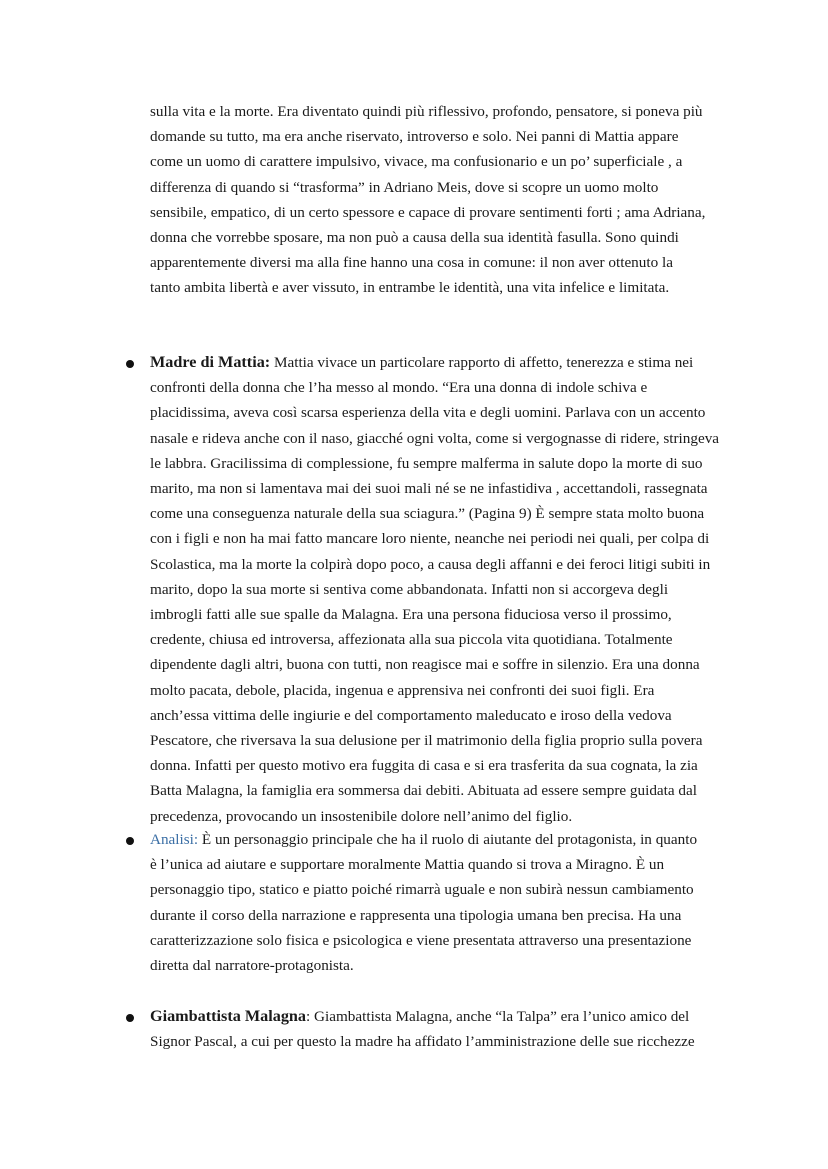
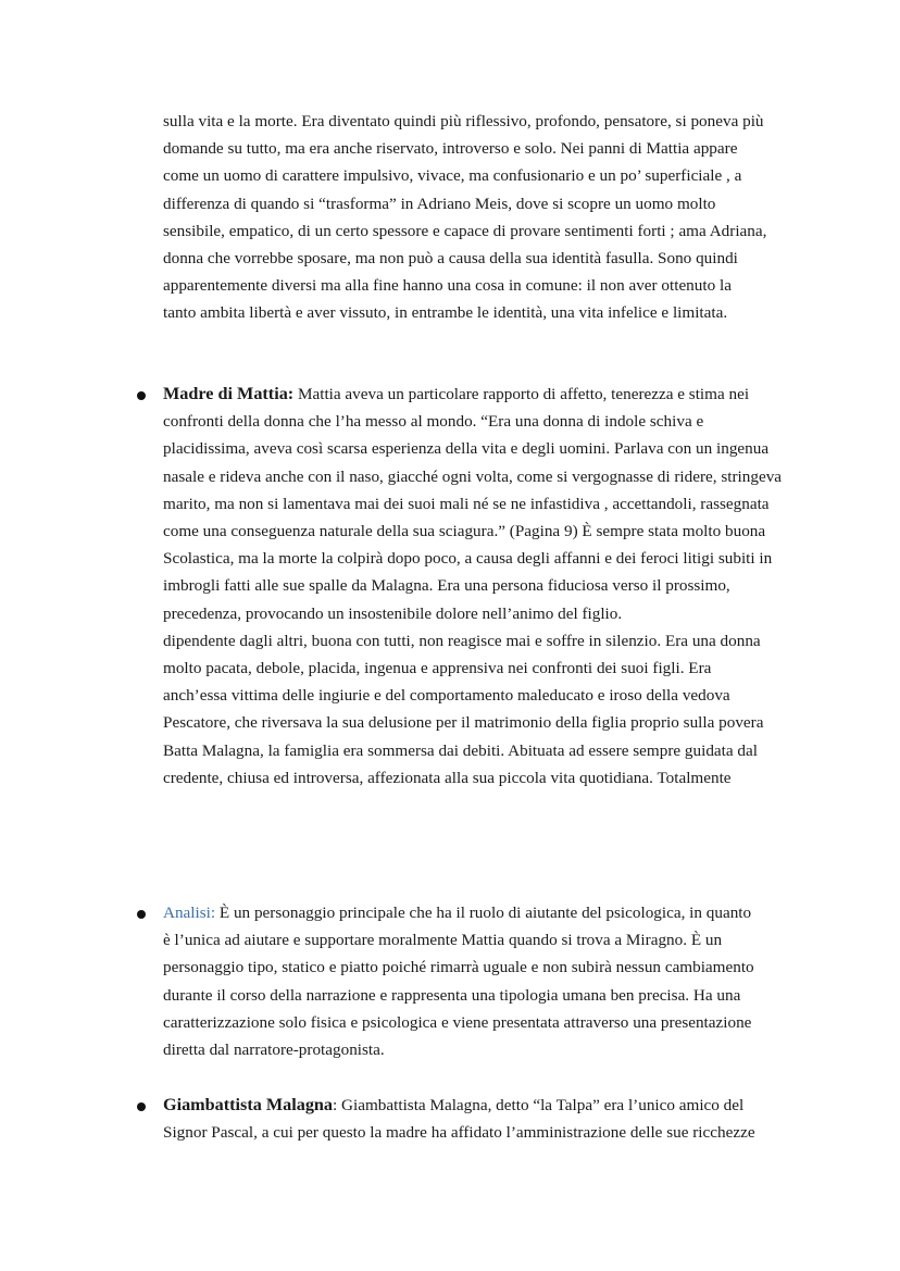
  sulla vita e la morte. Era diventato quindi più riflessivo, profondo, pensatore, si poneva più
  domande su tutto, ma era anche riservato, introverso e solo. Nei panni di Mattia appare
  come un uomo di carattere impulsivo, vivace, ma confusionario e un po’ superficiale , a
  differenza di quando si “trasforma” in Adriano Meis, dove si scopre un uomo molto
  sensibile, empatico, di un certo spessore e capace di provare sentimenti forti ; ama Adriana,
  donna che vorrebbe sposare, ma non può a causa della sua identità fasulla. Sono quindi
  apparentemente diversi ma alla fine hanno una cosa in comune: il non aver ottenuto la
  tanto ambita libertà e aver vissuto, in entrambe le identità, una vita infelice e limitata.
- Madre di Mattia: Mattia vivace un particolare rapporto di affetto, tenerezza e stima nei
+ Madre di Mattia: Mattia aveva un particolare rapporto di affetto, tenerezza e stima nei
  confronti della donna che l’ha messo al mondo. “Era una donna di indole schiva e
- placidissima, aveva così scarsa esperienza della vita e degli uomini. Parlava con un accento
+ placidissima, aveva così scarsa esperienza della vita e degli uomini. Parlava con un ingenua
  nasale e rideva anche con il naso, giacché ogni volta, come si vergognasse di ridere, stringeva
- le labbra. Gracilissima di complessione, fu sempre malferma in salute dopo la morte di suo
  marito, ma non si lamentava mai dei suoi mali né se ne infastidiva , accettandoli, rassegnata
  come una conseguenza naturale della sua sciagura.” (Pagina 9) È sempre stata molto buona
- con i figli e non ha mai fatto mancare loro niente, neanche nei periodi nei quali, per colpa di
  Scolastica, ma la morte la colpirà dopo poco, a causa degli affanni e dei feroci litigi subiti in
- marito, dopo la sua morte si sentiva come abbandonata. Infatti non si accorgeva degli
  imbrogli fatti alle sue spalle da Malagna. Era una persona fiduciosa verso il prossimo,
- credente, chiusa ed introversa, affezionata alla sua piccola vita quotidiana. Totalmente
+ precedenza, provocando un insostenibile dolore nell’animo del figlio.
  dipendente dagli altri, buona con tutti, non reagisce mai e soffre in silenzio. Era una donna
  molto pacata, debole, placida, ingenua e apprensiva nei confronti dei suoi figli. Era
  anch’essa vittima delle ingiurie e del comportamento maleducato e iroso della vedova
  Pescatore, che riversava la sua delusione per il matrimonio della figlia proprio sulla povera
- donna. Infatti per questo motivo era fuggita di casa e si era trasferita da sua cognata, la zia
  Batta Malagna, la famiglia era sommersa dai debiti. Abituata ad essere sempre guidata dal
- precedenza, provocando un insostenibile dolore nell’animo del figlio.
+ credente, chiusa ed introversa, affezionata alla sua piccola vita quotidiana. Totalmente
- Analisi: È un personaggio principale che ha il ruolo di aiutante del protagonista, in quanto
+ Analisi: È un personaggio principale che ha il ruolo di aiutante del psicologica, in quanto
  è l’unica ad aiutare e supportare moralmente Mattia quando si trova a Miragno. È un
  personaggio tipo, statico e piatto poiché rimarrà uguale e non subirà nessun cambiamento
  durante il corso della narrazione e rappresenta una tipologia umana ben precisa. Ha una
  caratterizzazione solo fisica e psicologica e viene presentata attraverso una presentazione
  diretta dal narratore-protagonista.
- Giambattista Malagna: Giambattista Malagna, anche “la Talpa” era l’unico amico del
+ Giambattista Malagna: Giambattista Malagna, detto “la Talpa” era l’unico amico del
  Signor Pascal, a cui per questo la madre ha affidato l’amministrazione delle sue ricchezze
